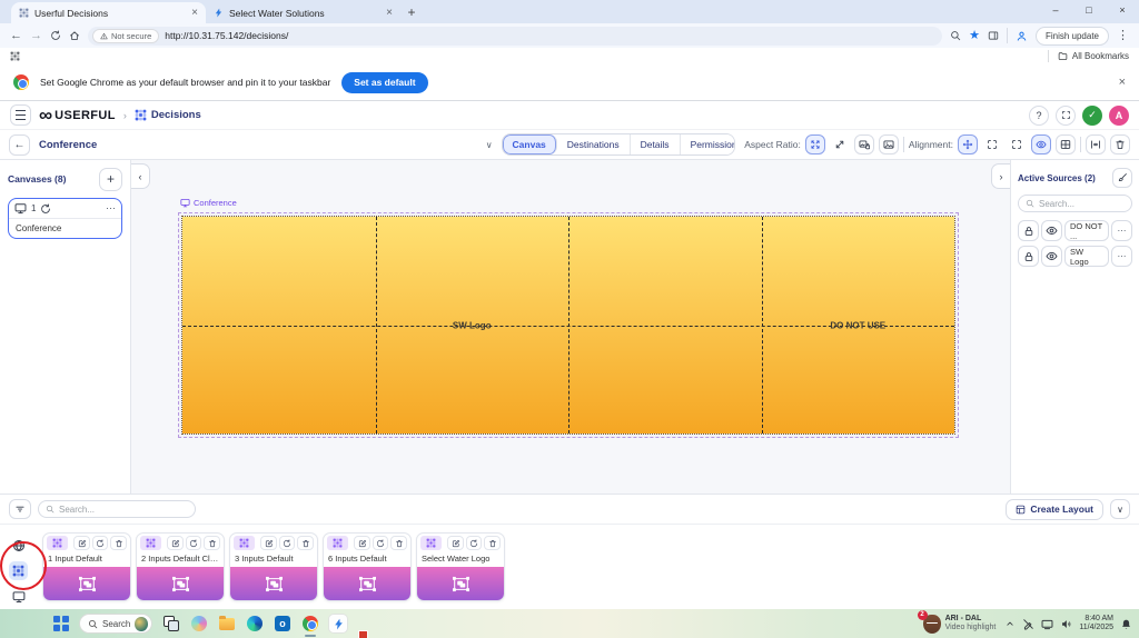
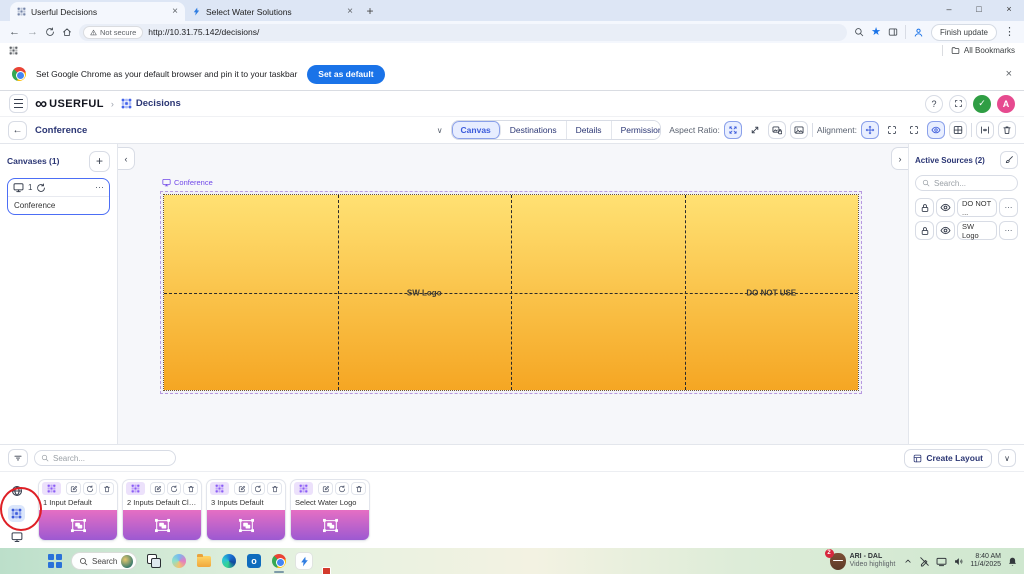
  Userful Decisions
  ×
  Select Water Solutions
  ×
  +
  –
  □
  ×
  ←
  →
  Not secure
  http://10.31.75.142/decisions/
  ★
  Finish update
  ⋮
  All Bookmarks
  Set Google Chrome as your default browser and pin it to your taskbar
  Set as default
  ×
  ∞
  USERFUL
  ›
  Decisions
  ?
  ✓
  A
  ←
  Conference
  ∨
  Canvas
  Destinations
  Details
  Permissio
  Aspect Ratio:
  Alignment:
- Canvases (8)
+ Canvases (1)
  +
  1
  ⋯
  Conference
  ‹
  ›
  Conference
  SW Logo
  DO NOT USE
  Active Sources (2)
  Search...
  DO NOT ...
  ⋯
  SW Logo
  ⋯
  Search...
  Create Layout
  ∨
  1 Input Default
  2 Inputs Default Cls...
  3 Inputs Default
- 6 Inputs Default
  Select Water Logo
  Search
  o
